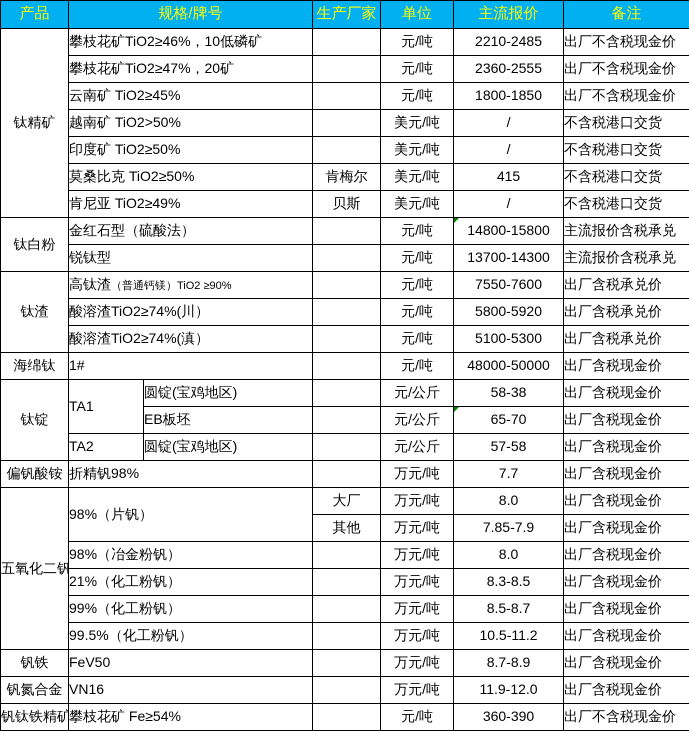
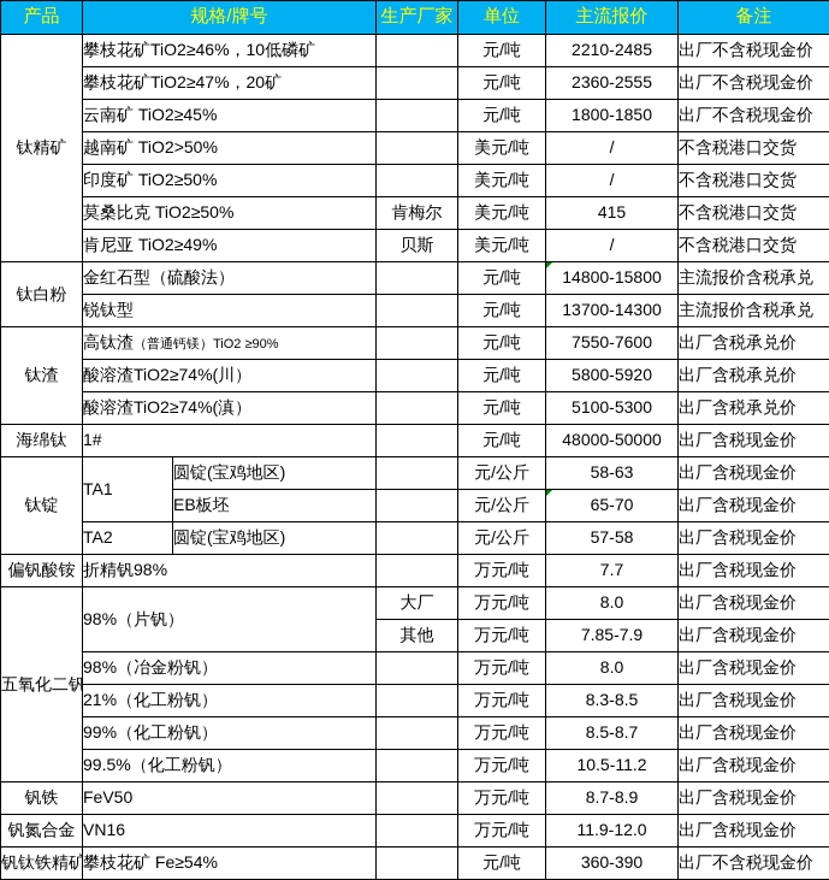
  产品	规格/牌号	生产厂家	单位	主流报价	备注
  钛精矿	攀枝花矿TiO2≥46%，10低磷矿		元/吨	2210-2485	出厂不含税现金价
  攀枝花矿TiO2≥47%，20矿		元/吨	2360-2555	出厂不含税现金价
  云南矿 TiO2≥45%		元/吨	1800-1850	出厂不含税现金价
  越南矿 TiO2>50%		美元/吨	/	不含税港口交货
  印度矿 TiO2≥50%		美元/吨	/	不含税港口交货
  莫桑比克 TiO2≥50%	肯梅尔	美元/吨	415	不含税港口交货
  肯尼亚 TiO2≥49%	贝斯	美元/吨	/	不含税港口交货
  钛白粉	金红石型（硫酸法）		元/吨	14800-15800	主流报价含税承兑
  锐钛型		元/吨	13700-14300	主流报价含税承兑
  钛渣	高钛渣（普通钙镁）TiO2 ≥90%		元/吨	7550-7600	出厂含税承兑价
  酸溶渣TiO2≥74%(川）		元/吨	5800-5920	出厂含税承兑价
  酸溶渣TiO2≥74%(滇）		元/吨	5100-5300	出厂含税承兑价
  海绵钛	1#		元/吨	48000-50000	出厂含税现金价
- 钛锭	TA1	圆锭(宝鸡地区)		元/公斤	58-38	出厂含税现金价
+ 钛锭	TA1	圆锭(宝鸡地区)		元/公斤	58-63	出厂含税现金价
  EB板坯		元/公斤	65-70	出厂含税现金价
  TA2	圆锭(宝鸡地区)		元/公斤	57-58	出厂含税现金价
  偏钒酸铵	折精钒98%		万元/吨	7.7	出厂含税现金价
  五氧化二钒	98%（片钒）	大厂	万元/吨	8.0	出厂含税现金价
  其他	万元/吨	7.85-7.9	出厂含税现金价
  98%（冶金粉钒）		万元/吨	8.0	出厂含税现金价
  21%（化工粉钒）		万元/吨	8.3-8.5	出厂含税现金价
  99%（化工粉钒）		万元/吨	8.5-8.7	出厂含税现金价
  99.5%（化工粉钒）		万元/吨	10.5-11.2	出厂含税现金价
  钒铁	FeV50		万元/吨	8.7-8.9	出厂含税现金价
  钒氮合金	VN16		万元/吨	11.9-12.0	出厂含税现金价
  钒钛铁精矿	攀枝花矿 Fe≥54%		元/吨	360-390	出厂不含税现金价
